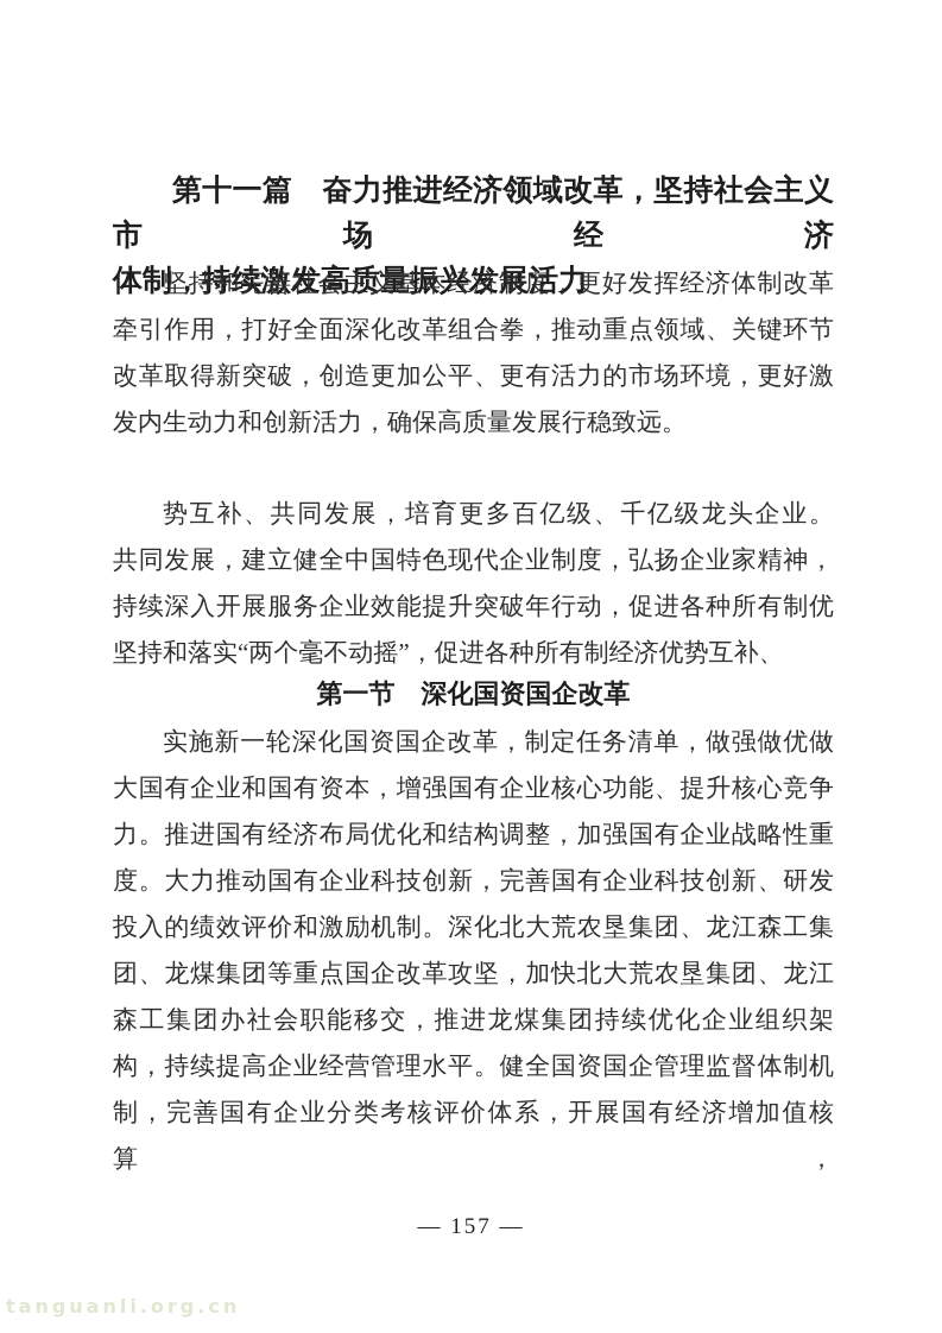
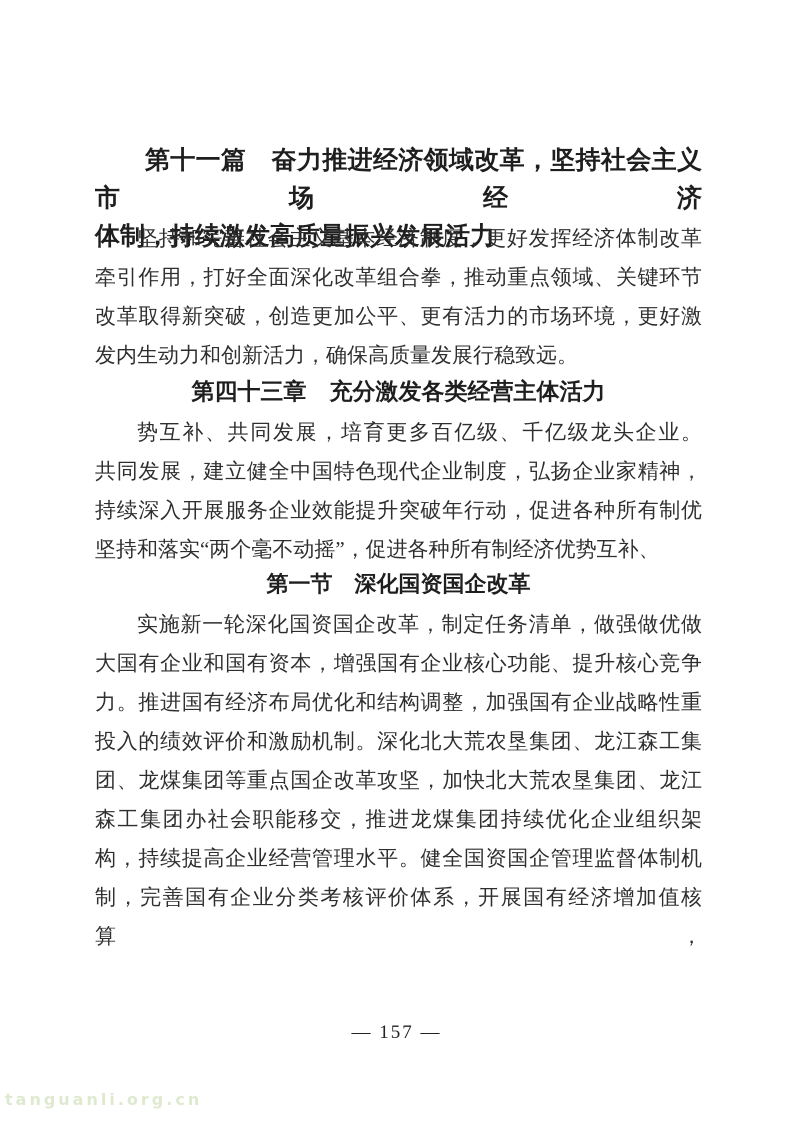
  第十一篇 奋力推进经济领域改革，坚持社会主义市场经济
  体制，持续激发高质量振兴发展活力
  坚持和完善社会主义基本经济制度，更好发挥经济体制改革
  牵引作用，打好全面深化改革组合拳，推动重点领域、关键环节
  改革取得新突破，创造更加公平、更有活力的市场环境，更好激
  发内生动力和创新活力，确保高质量发展行稳致远。
+ 第四十三章 充分激发各类经营主体活力
  势互补、共同发展，培育更多百亿级、千亿级龙头企业。
  共同发展，建立健全中国特色现代企业制度，弘扬企业家精神，
  持续深入开展服务企业效能提升突破年行动，促进各种所有制优
  坚持和落实“两个毫不动摇”，促进各种所有制经济优势互补、
  第一节 深化国资国企改革
  实施新一轮深化国资国企改革，制定任务清单，做强做优做
  大国有企业和国有资本，增强国有企业核心功能、提升核心竞争
  力。推进国有经济布局优化和结构调整，加强国有企业战略性重
- 度。大力推动国有企业科技创新，完善国有企业科技创新、研发
  投入的绩效评价和激励机制。深化北大荒农垦集团、龙江森工集
  团、龙煤集团等重点国企改革攻坚，加快北大荒农垦集团、龙江
  森工集团办社会职能移交，推进龙煤集团持续优化企业组织架
  构，持续提高企业经营管理水平。健全国资国企管理监督体制机
  制，完善国有企业分类考核评价体系，开展国有经济增加值核算，
  — 157 —
  tanguanli.org.cn
